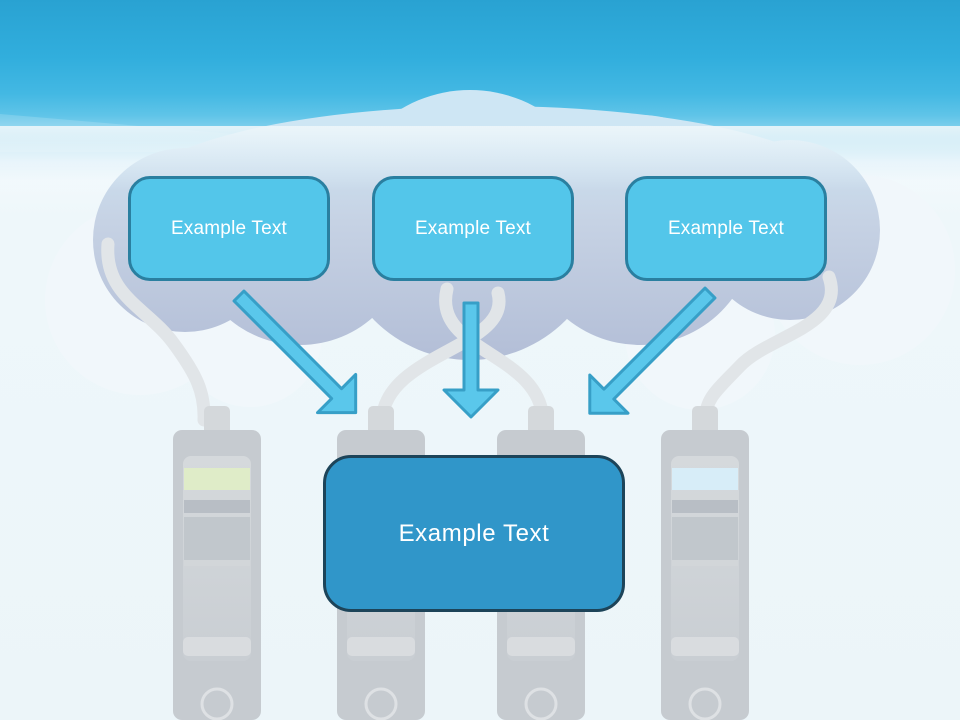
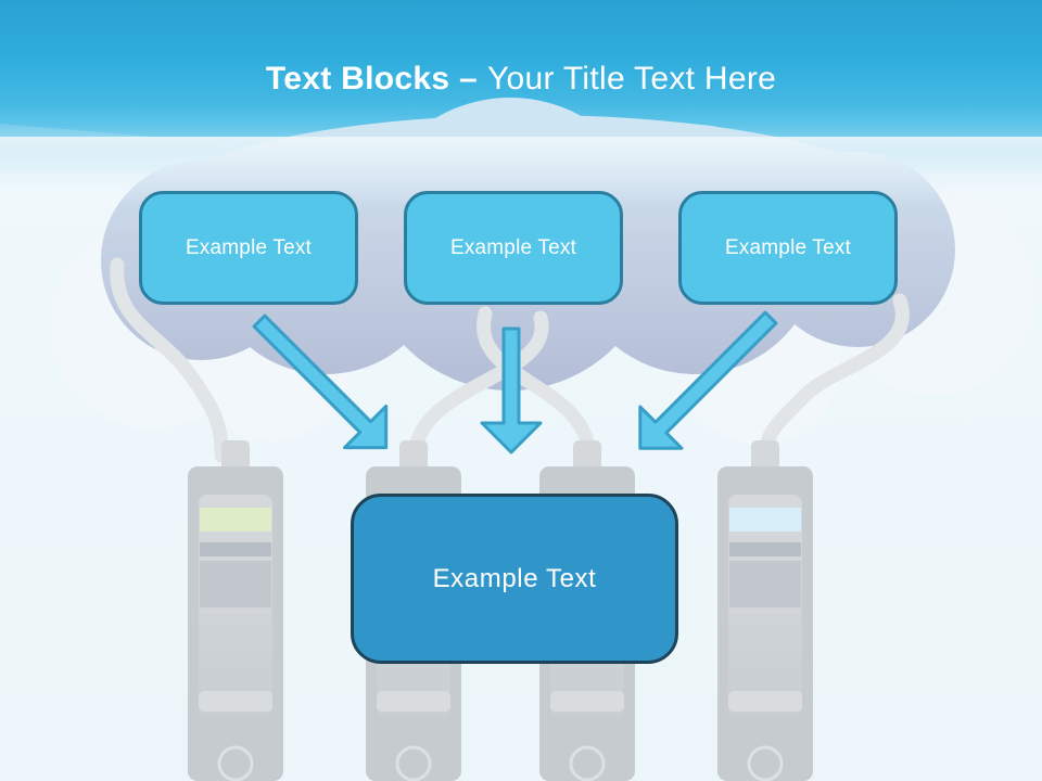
+ Text Blocks – Your Title Text Here
  Example Text
  Example Text
  Example Text
  Example Text
